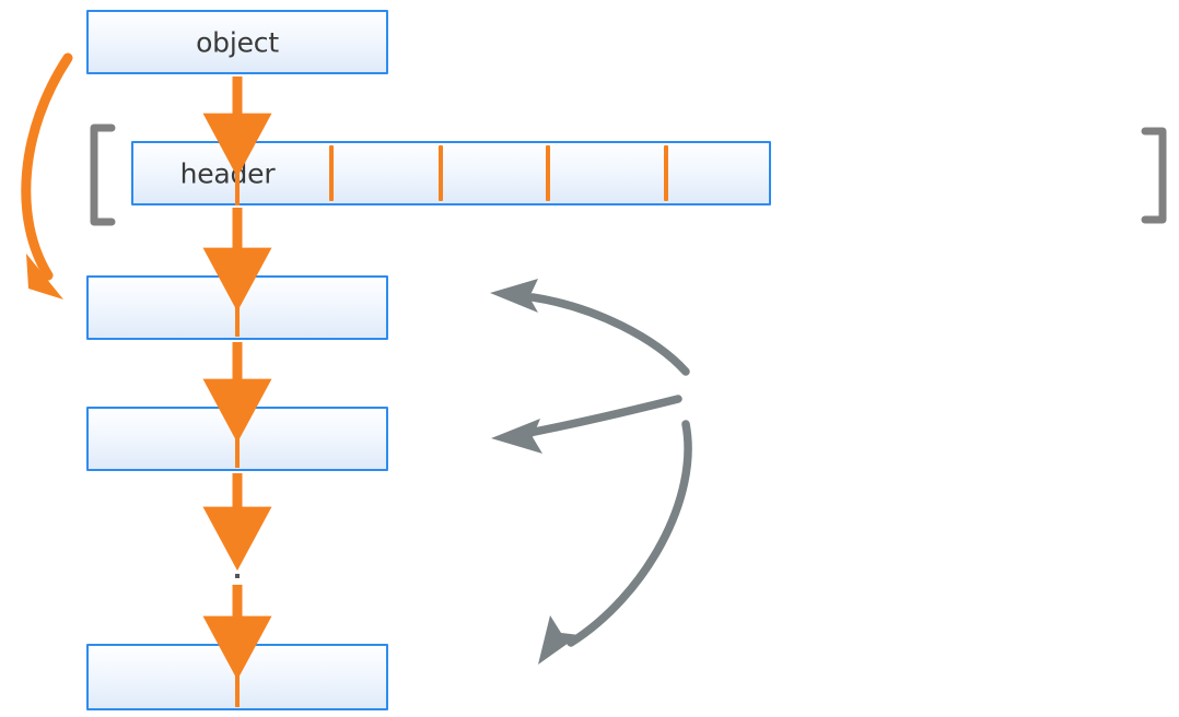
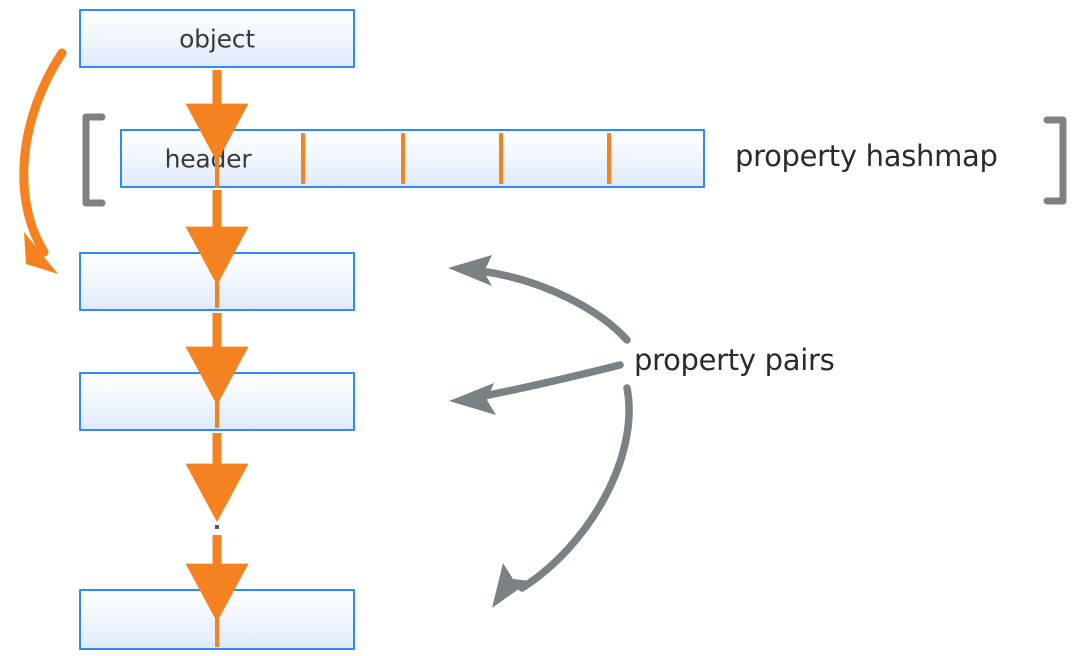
  object
  heaer
+ property hashmap
+ property pairs
